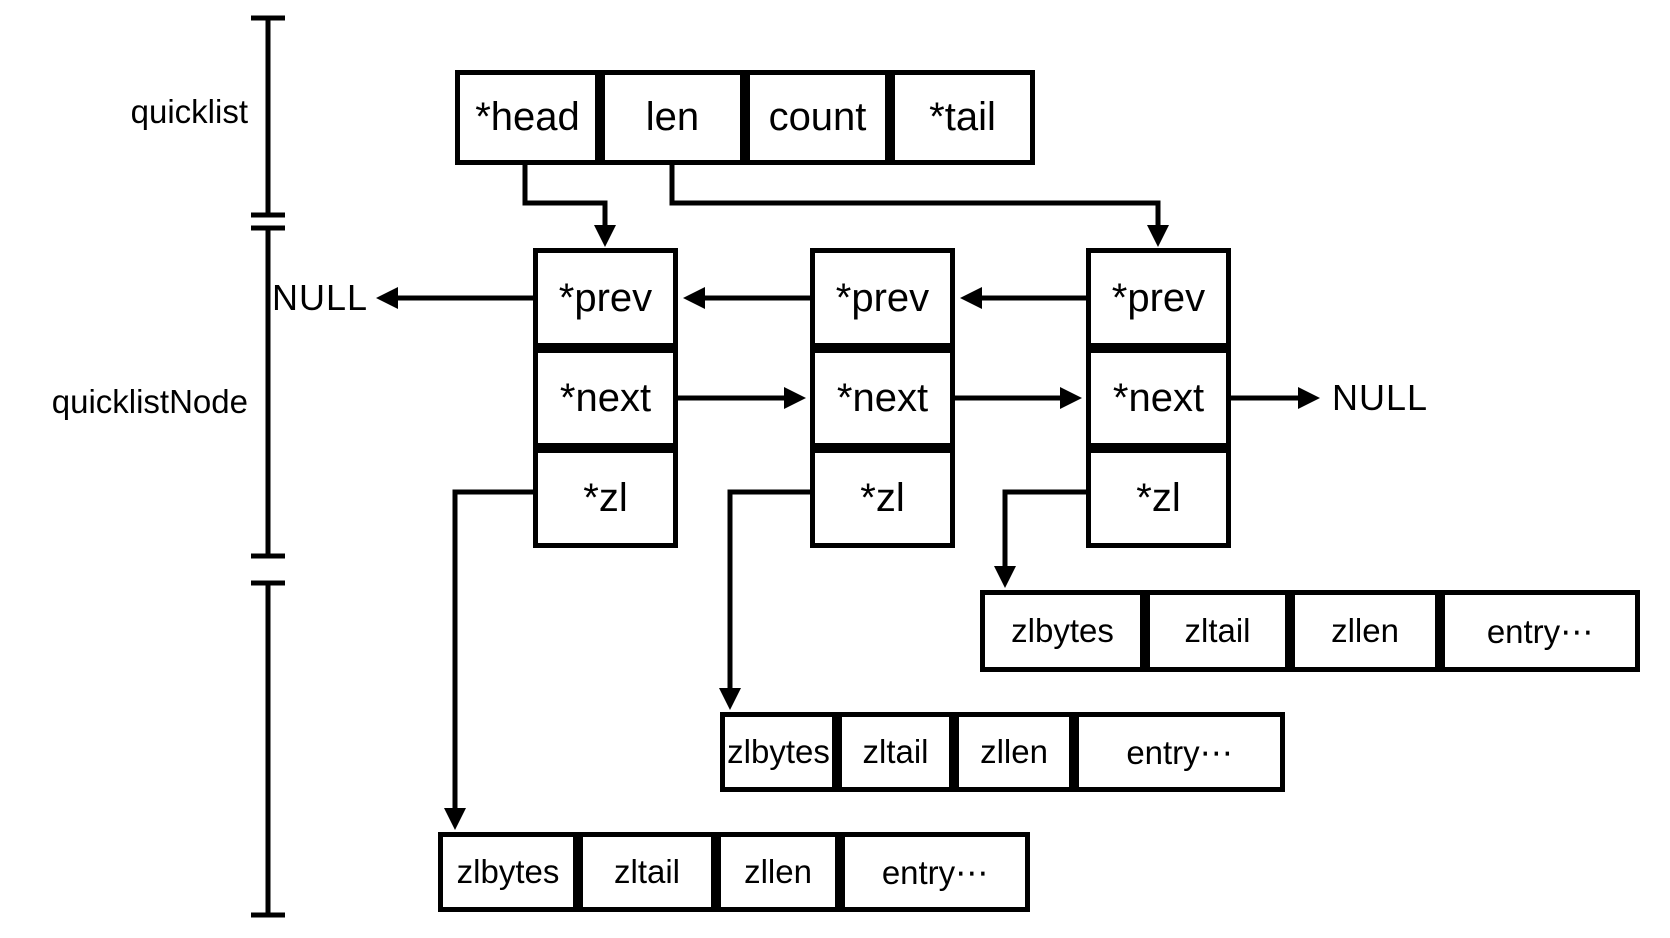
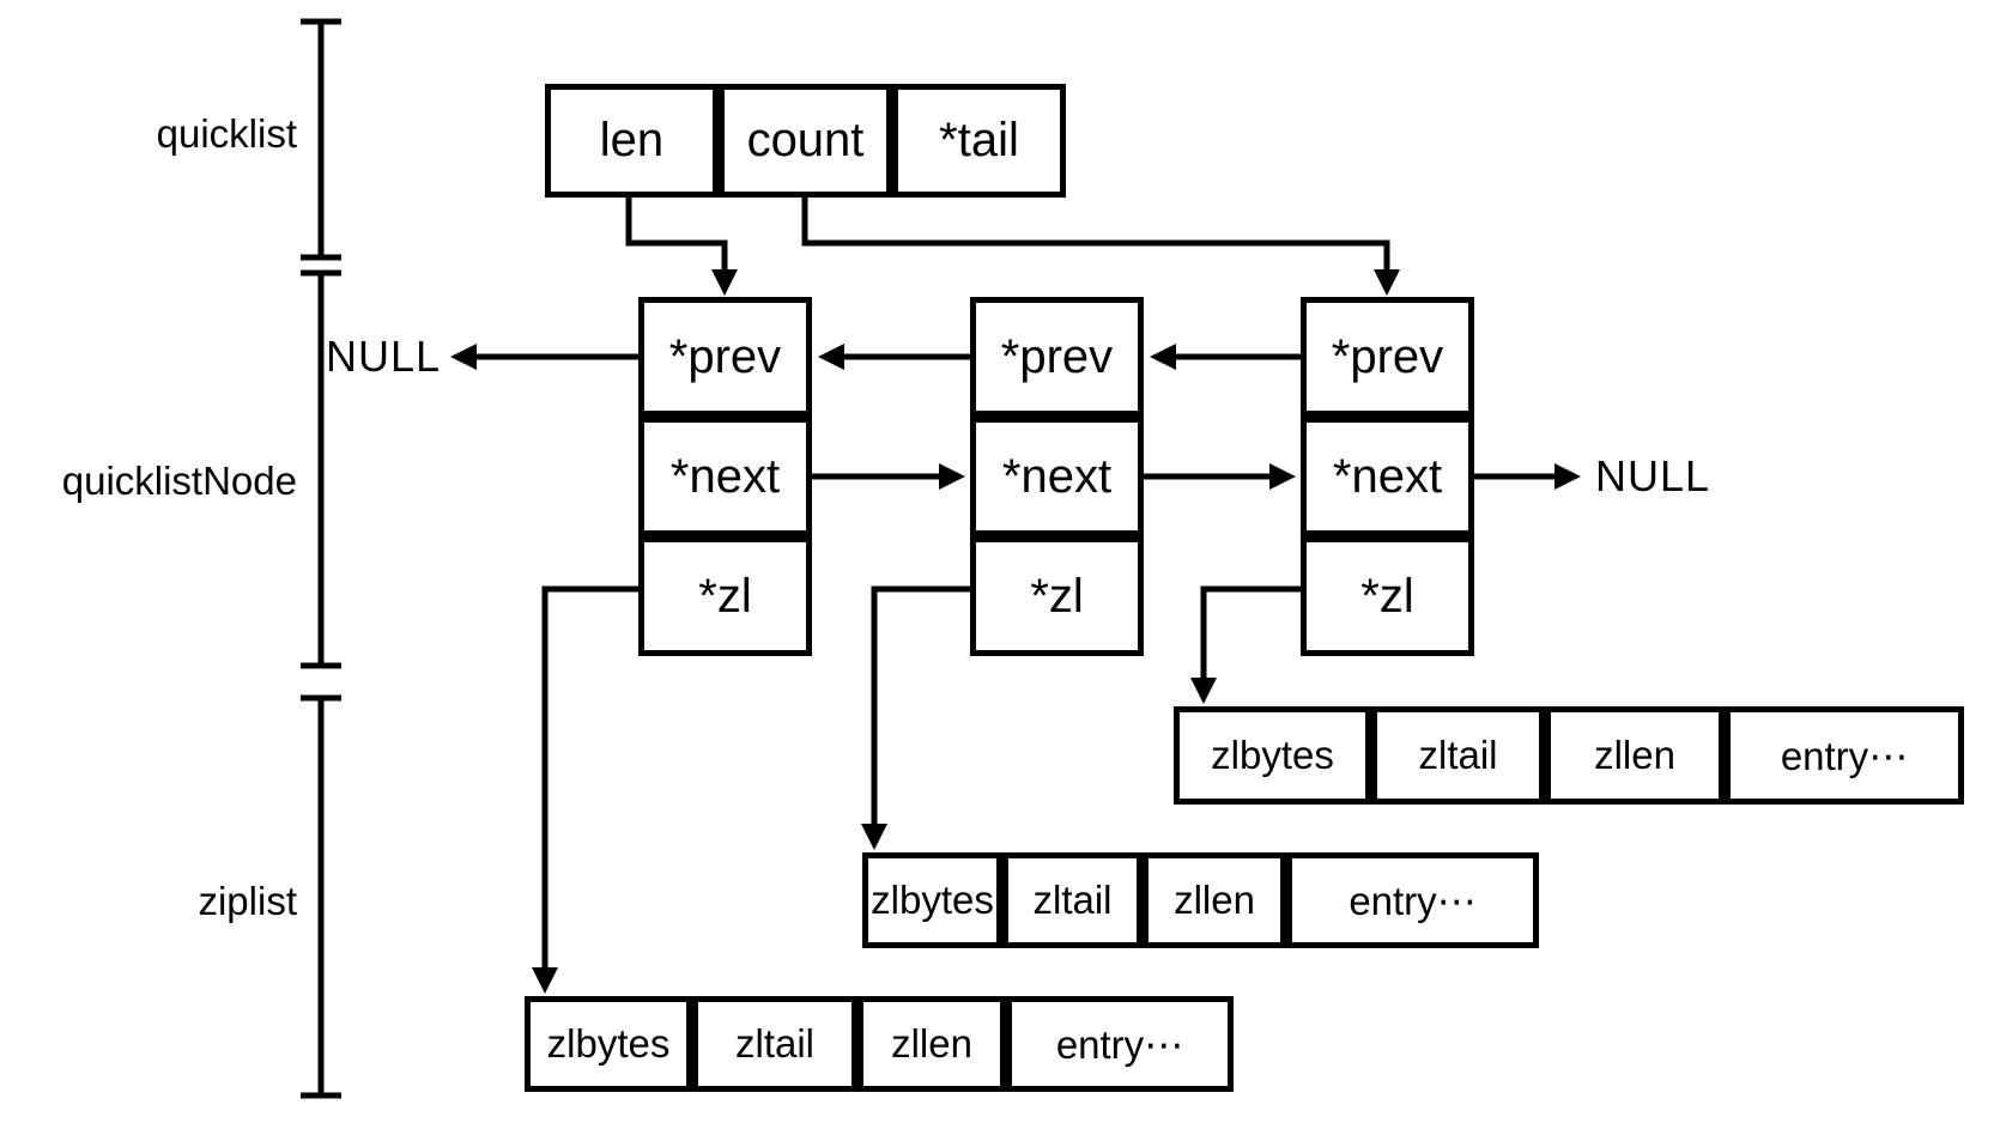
  quicklist
  quicklistNode
+ ziplist
  NULL
  NULL
- *head
  len
  count
  *tail
  *prev
  *next
  *zl
  *prev
  *next
  *zl
  *prev
  *next
  *zl
  zlbytes
  zltail
  zllen
  entry⋯
  zlbytes
  zltail
  zllen
  entry⋯
  zlbytes
  zltail
  zllen
  entry⋯
